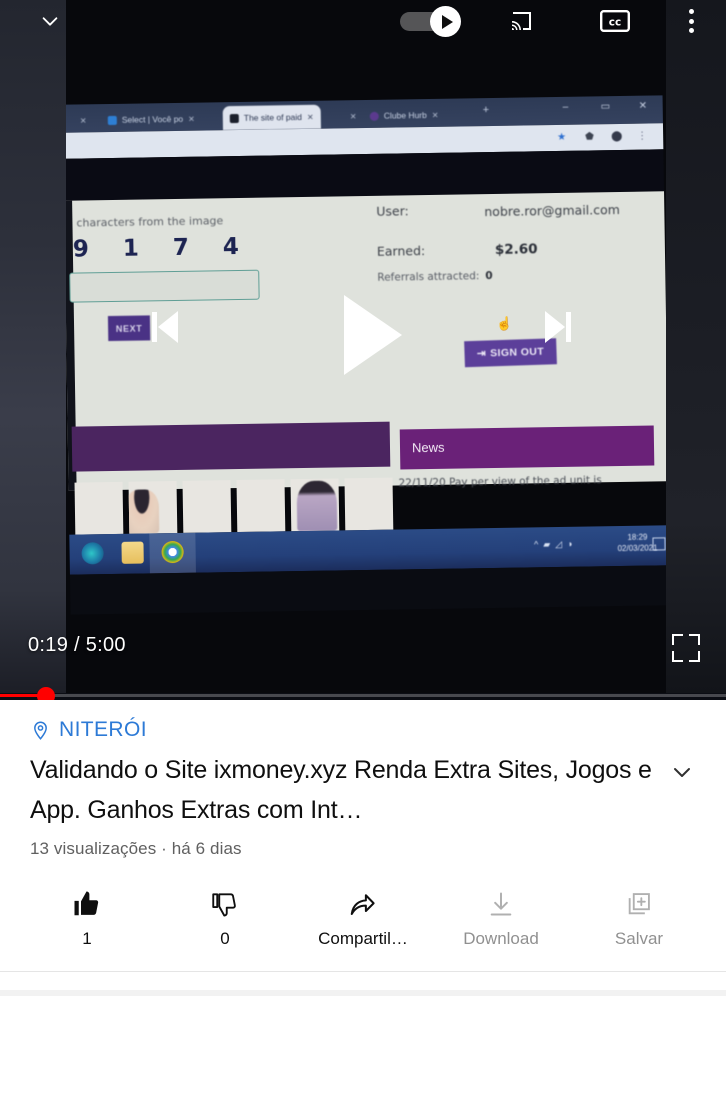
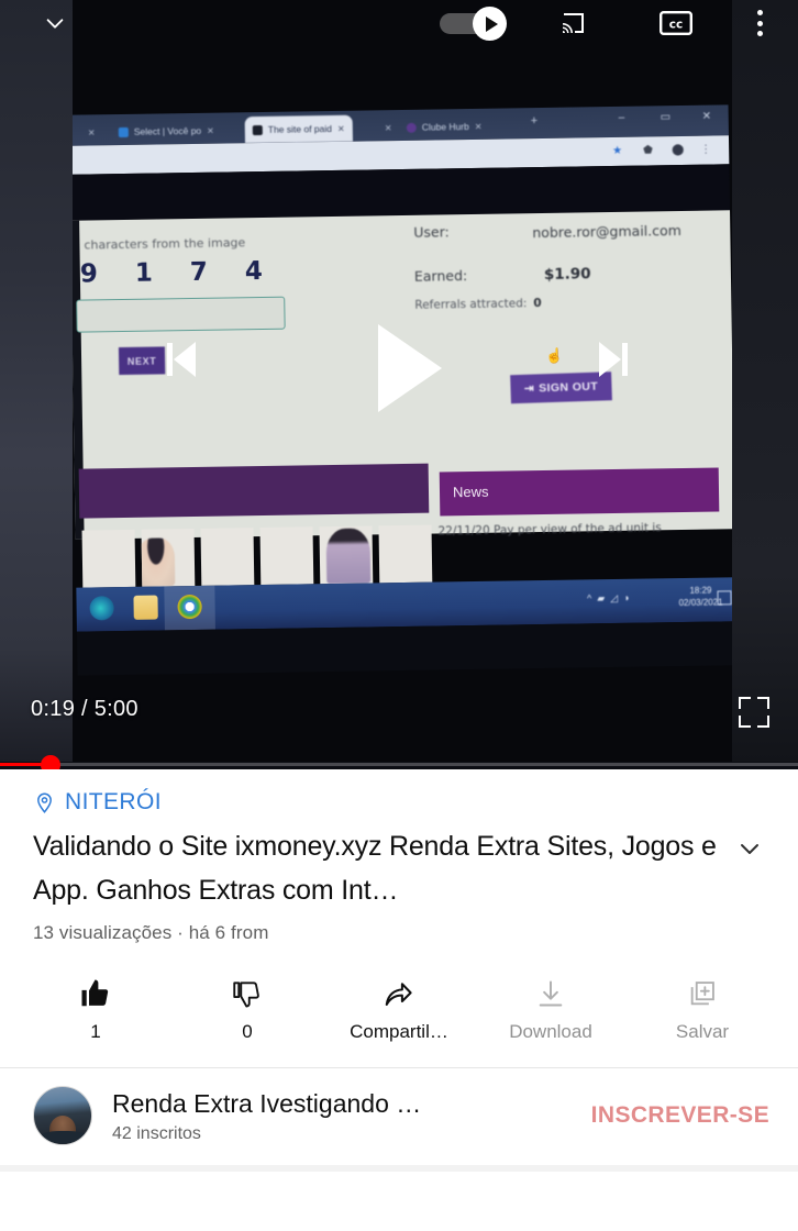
  ✕
  Select | Você po
  ✕
  The site of paid
  ✕
  ✕
  Clube Hurb
  ✕
  +
  –
  ▭
  ✕
  ★
  ⬟
  ⬤
  ⋮
  characters from the image
  9 1 7 4
  NEXT
  User:
  nobre.ror@gmail.com
  Earned:
- $2.60
+ $1.90
  Referrals attracted:
  0
  ☝
  ⇥
  SIGN OUT
  News
  22/11/20 Pay per view of the ad unit is
  ^▰◿◑
  18:29
  02/03/2021
  cc
  0:19 / 5:00
  NITERÓI
  Validando o Site ixmoney.xyz Renda Extra Sites, Jogos e App. Ganhos Extras com Int…
- 13 visualizações · há 6 dias
+ 13 visualizações · há 6 from
  1
  0
  Compartil…
  Download
  Salvar
+ Renda Extra Ivestigando …
+ 42 inscritos
+ INSCREVER-SE
